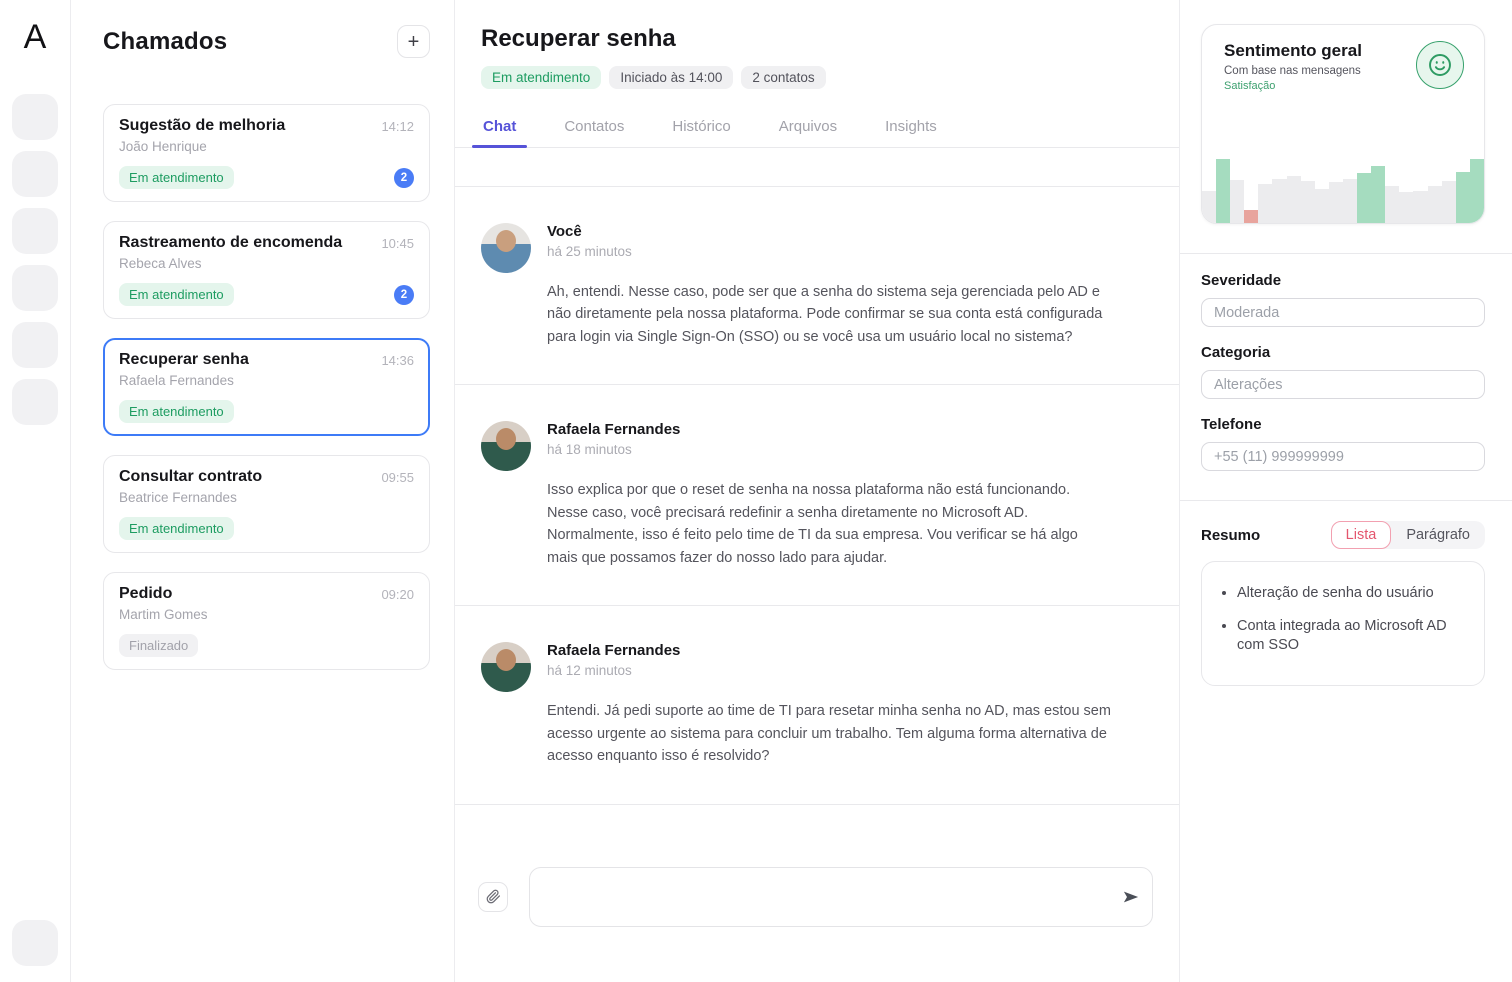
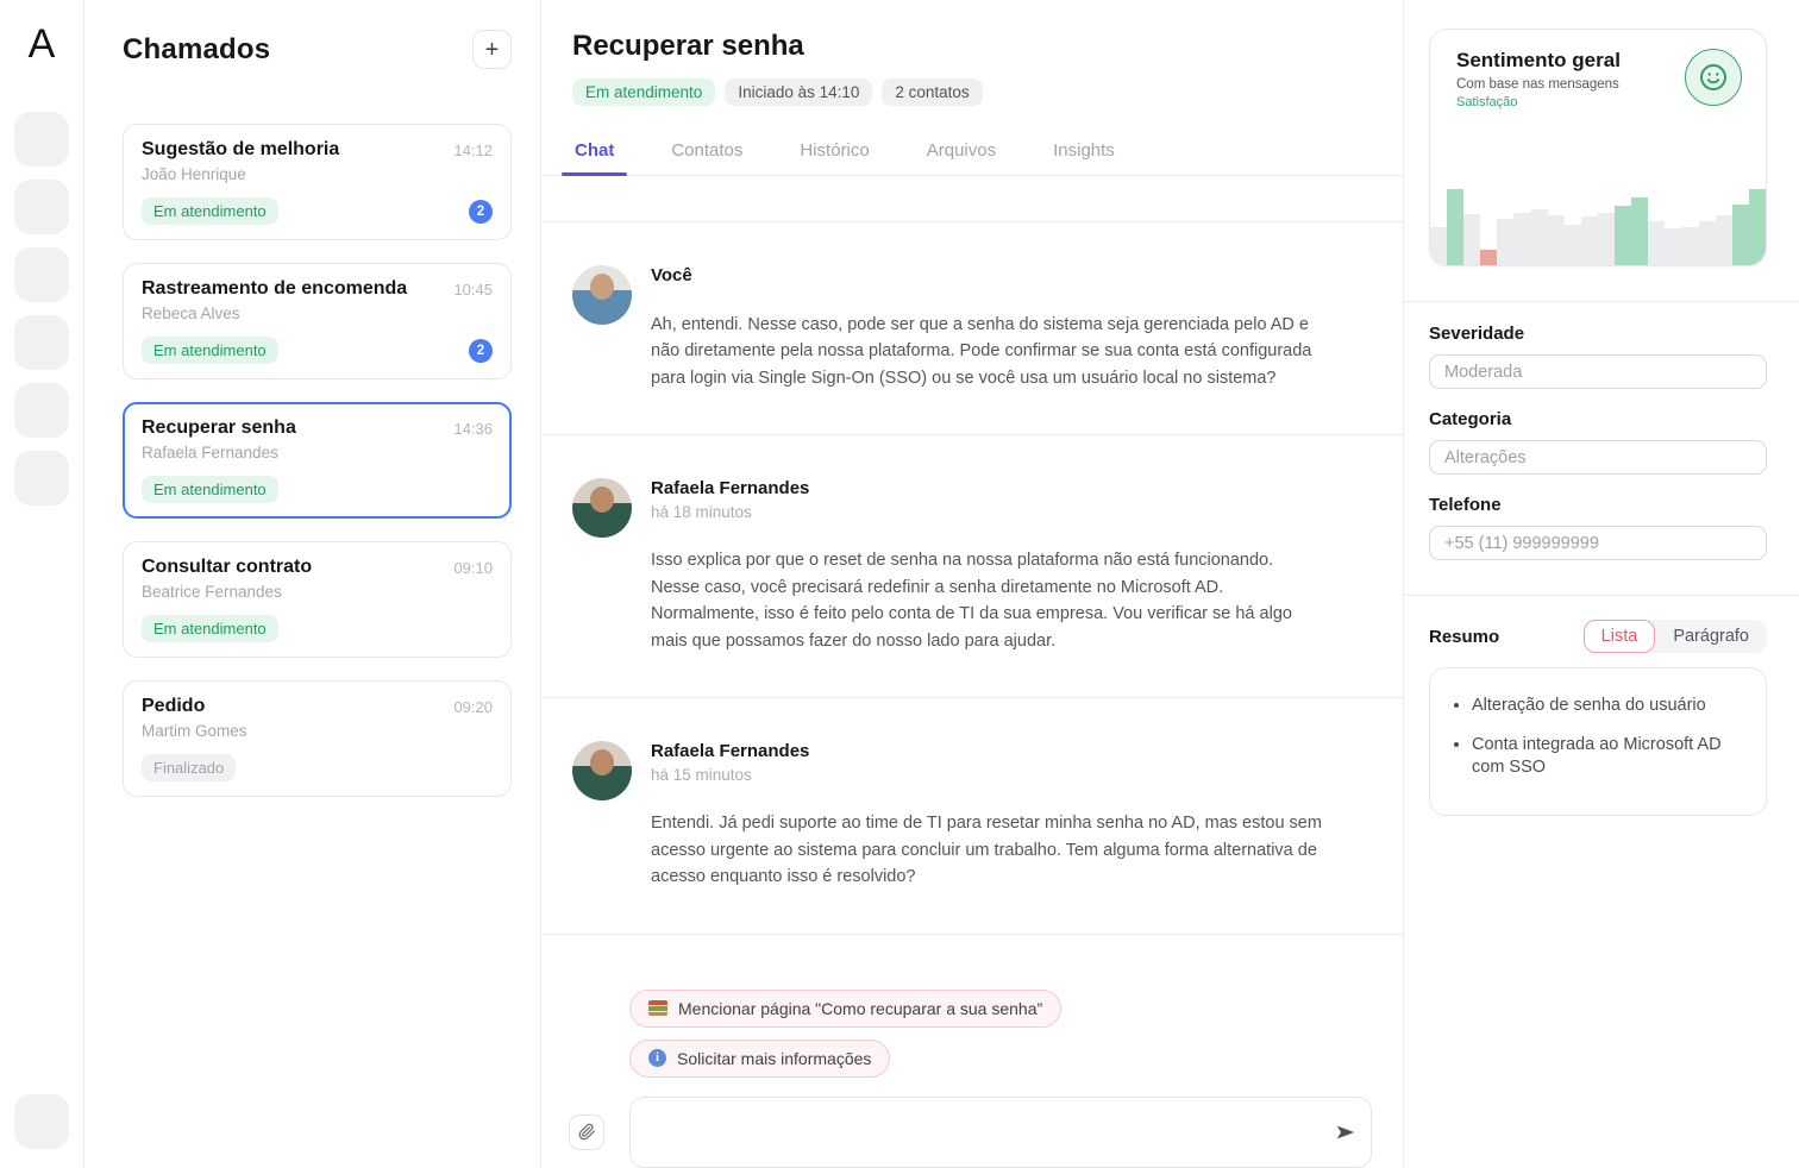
  A
  Chamados
  +
  Sugestão de melhoria
  14:12
  João Henrique
  Em atendimento
  2
  Rastreamento de encomenda
  10:45
  Rebeca Alves
  Em atendimento
  2
  Recuperar senha
  14:36
  Rafaela Fernandes
  Em atendimento
  Consultar contrato
- 09:55
+ 09:10
  Beatrice Fernandes
  Em atendimento
  Pedido
  09:20
  Martim Gomes
  Finalizado
  Recuperar senha
  Em atendimento
- Iniciado às 14:00
+ Iniciado às 14:10
  2 contatos
  Chat
  Contatos
  Histórico
  Arquivos
  Insights
  Você
- há 25 minutos
  Ah, entendi. Nesse caso, pode ser que a senha do sistema seja gerenciada pelo AD e não diretamente pela nossa plataforma. Pode confirmar se sua conta está configurada para login via Single Sign-On (SSO) ou se você usa um usuário local no sistema?
  Rafaela Fernandes
  há 18 minutos
- Isso explica por que o reset de senha na nossa plataforma não está funcionando. Nesse caso, você precisará redefinir a senha diretamente no Microsoft AD. Normalmente, isso é feito pelo time de TI da sua empresa. Vou verificar se há algo mais que possamos fazer do nosso lado para ajudar.
+ Isso explica por que o reset de senha na nossa plataforma não está funcionando. Nesse caso, você precisará redefinir a senha diretamente no Microsoft AD. Normalmente, isso é feito pelo conta de TI da sua empresa. Vou verificar se há algo mais que possamos fazer do nosso lado para ajudar.
  Rafaela Fernandes
- há 12 minutos
+ há 15 minutos
  Entendi. Já pedi suporte ao time de TI para resetar minha senha no AD, mas estou sem acesso urgente ao sistema para concluir um trabalho. Tem alguma forma alternativa de acesso enquanto isso é resolvido?
+ Mencionar página "Como recuparar a sua senha”
+ Solicitar mais informações
  Sentimento geral
  Com base nas mensagens
  Satisfação
  Severidade
  Moderada
  Categoria
  Alterações
  Telefone
  +55 (11) 999999999
  Resumo
  Lista
  Parágrafo
  Alteração de senha do usuário
  Conta integrada ao Microsoft AD com SSO
